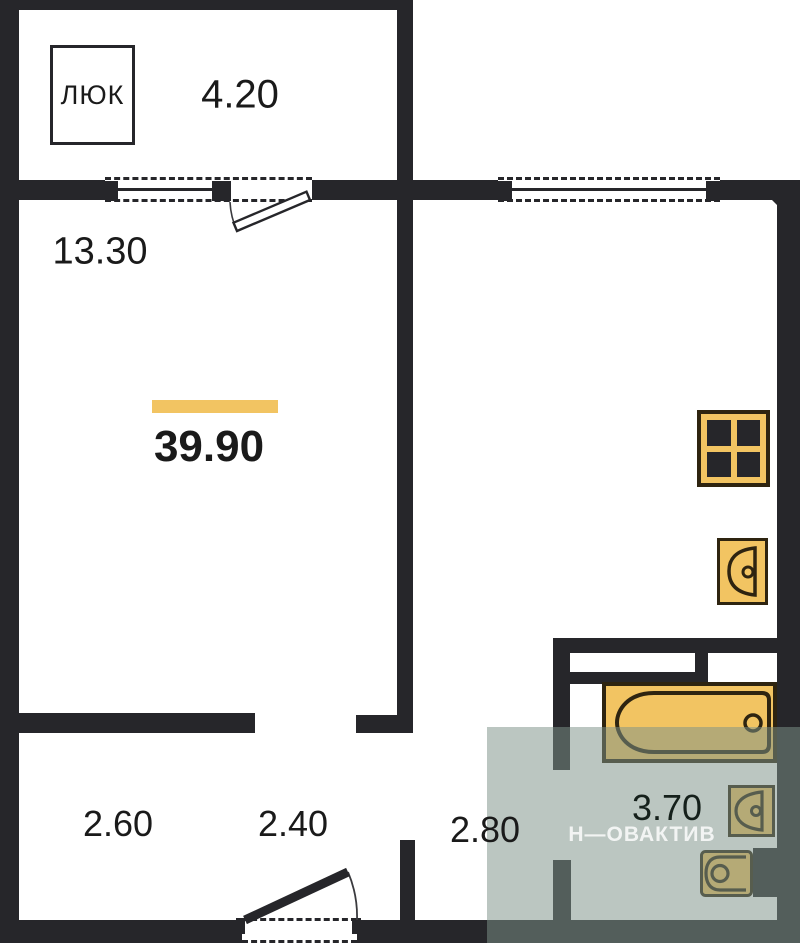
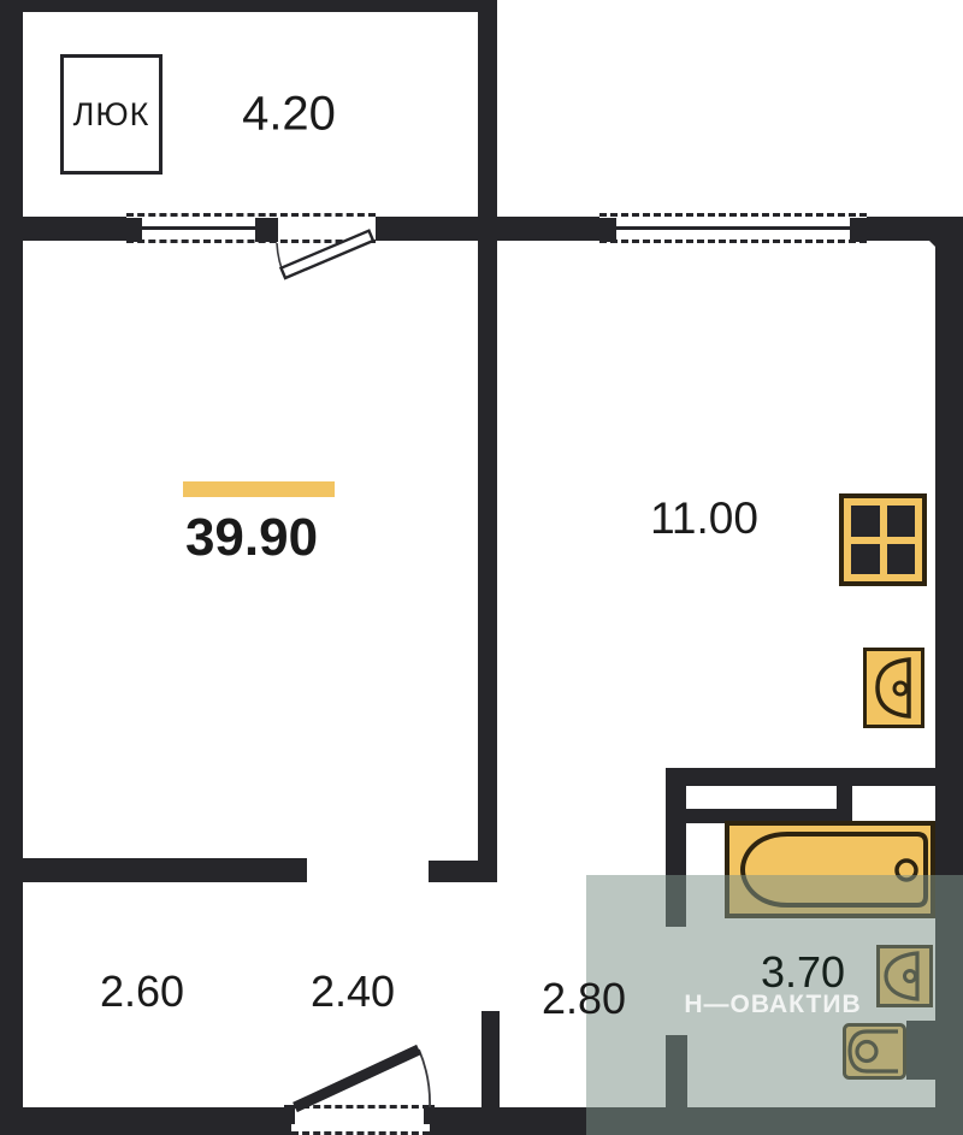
  ЛЮК
  4.20
- 13.30
  39.90
+ 11.00
  2.60
  2.40
  2.80
  3.70
  Н—ОВАКТИВ
